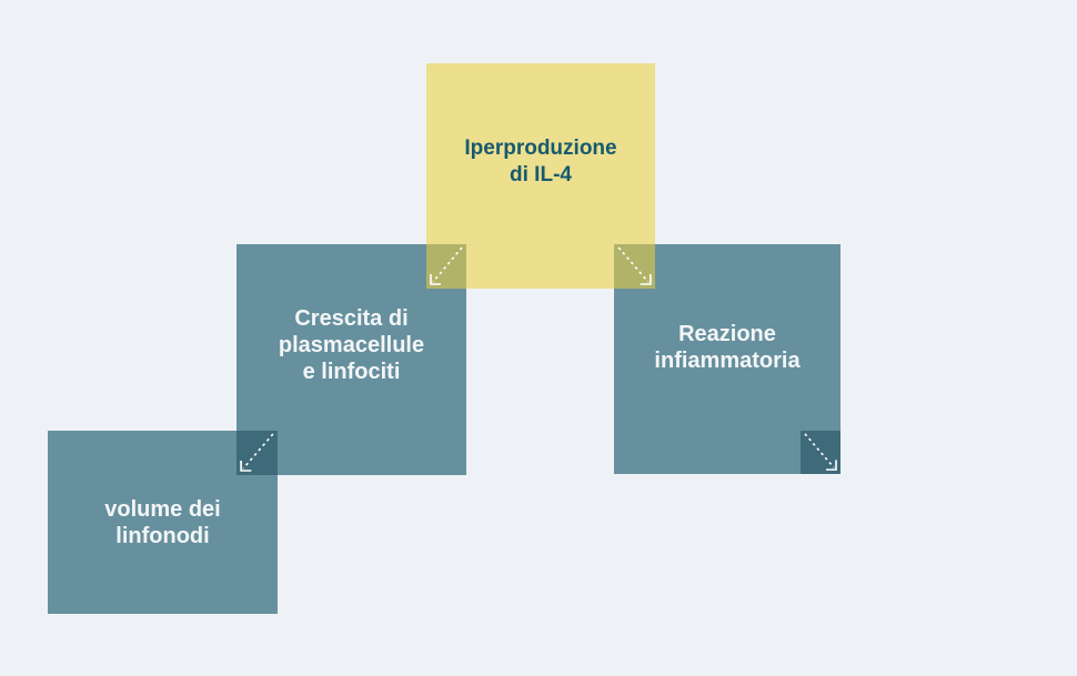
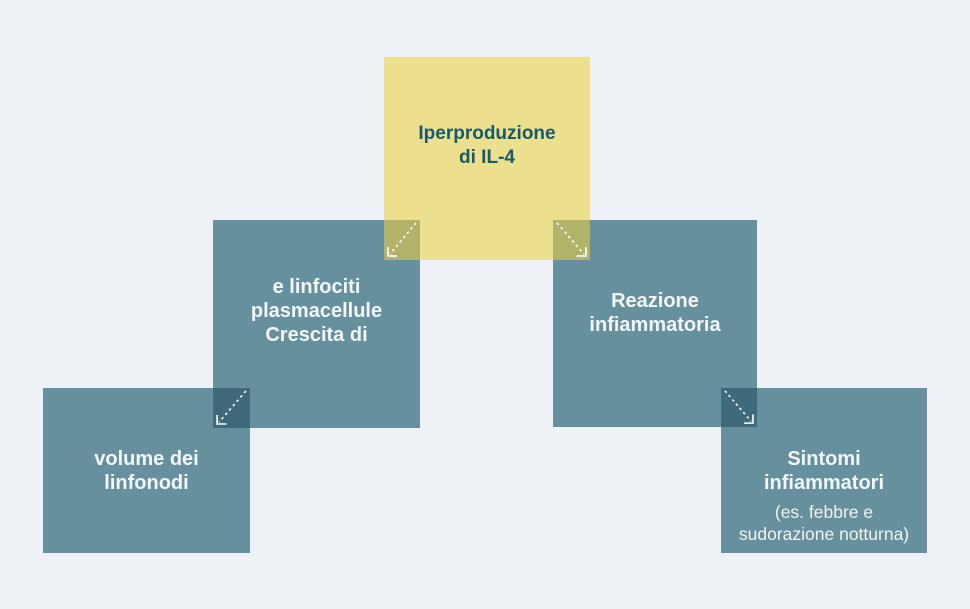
  Iperproduzione
  di IL-4
- Crescita di
+ e linfociti
  plasmacellule
- e linfociti
+ Crescita di
  Reazione
  infiammatoria
  volume dei
  linfonodi
+ Sintomi
+ infiammatori
+ (es. febbre e
+ sudorazione notturna)
